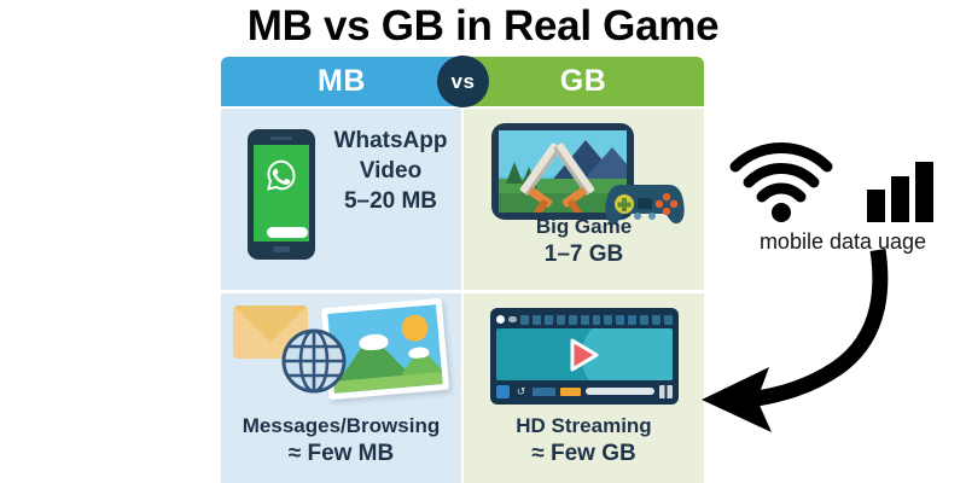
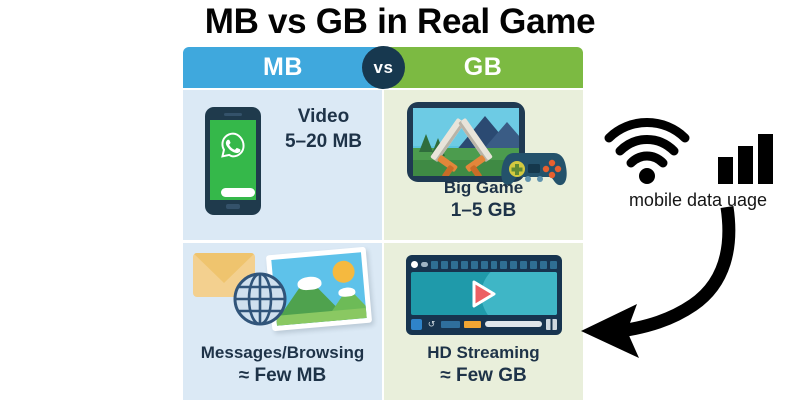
  MB vs GB in Real Game
  MB
  GB
  vs
- WhatsApp
  Video
  5–20 MB
  Big Game
- 1–7 GB
+ 1–5 GB
  Messages/Browsing
  ≈ Few MB
  ↺
  HD Streaming
  ≈ Few GB
  mobile data uage
